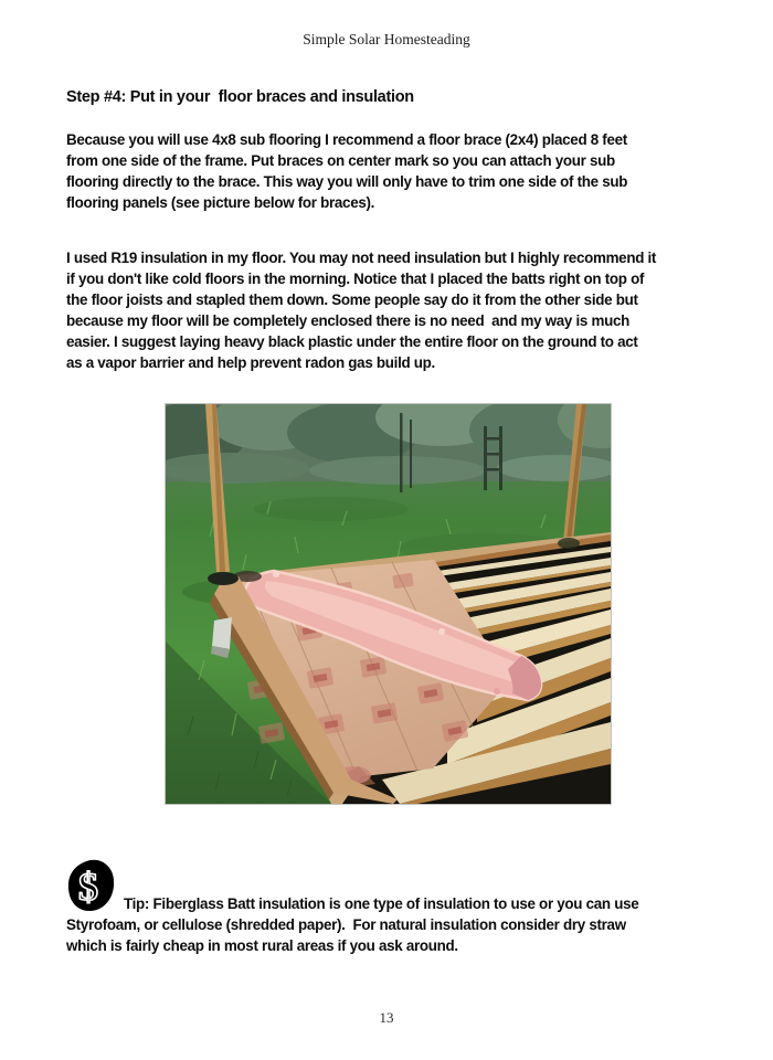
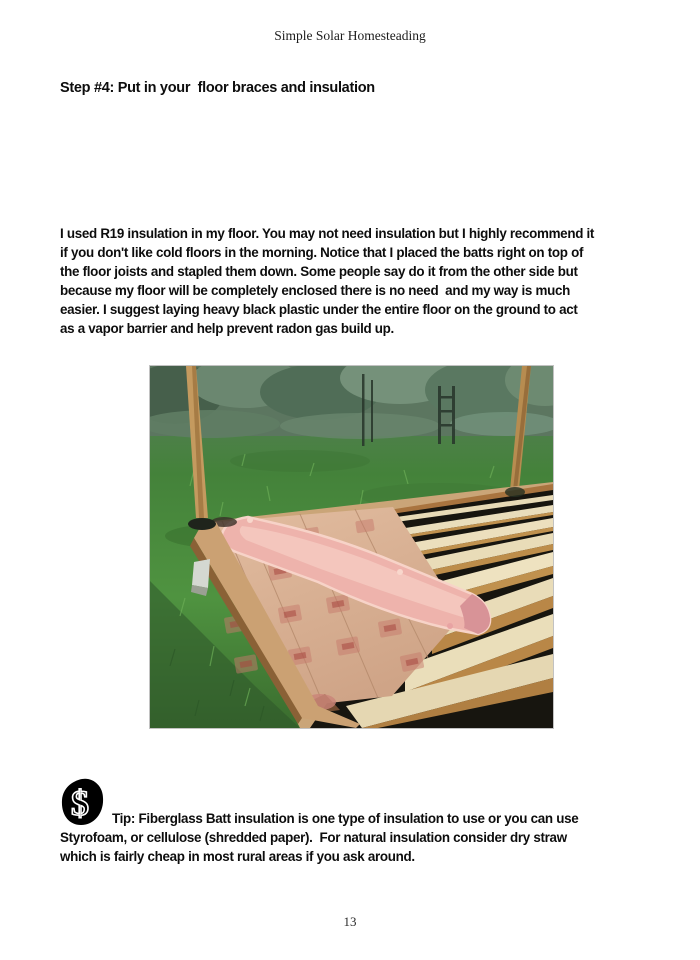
  Simple Solar Homesteading
  Step #4: Put in your floor braces and insulation
- Because you will use 4x8 sub flooring I recommend a floor brace (2x4) placed 8 feet
- from one side of the frame. Put braces on center mark so you can attach your sub
- flooring directly to the brace. This way you will only have to trim one side of the sub
- flooring panels (see picture below for braces).
  I used R19 insulation in my floor. You may not need insulation but I highly recommend it
  if you don't like cold floors in the morning. Notice that I placed the batts right on top of
  the floor joists and stapled them down. Some people say do it from the other side but
  because my floor will be completely enclosed there is no need and my way is much
  easier. I suggest laying heavy black plastic under the entire floor on the ground to act
  as a vapor barrier and help prevent radon gas build up.
  $
  Tip: Fiberglass Batt insulation is one type of insulation to use or you can use
  Styrofoam, or cellulose (shredded paper). For natural insulation consider dry straw
  which is fairly cheap in most rural areas if you ask around.
  13
